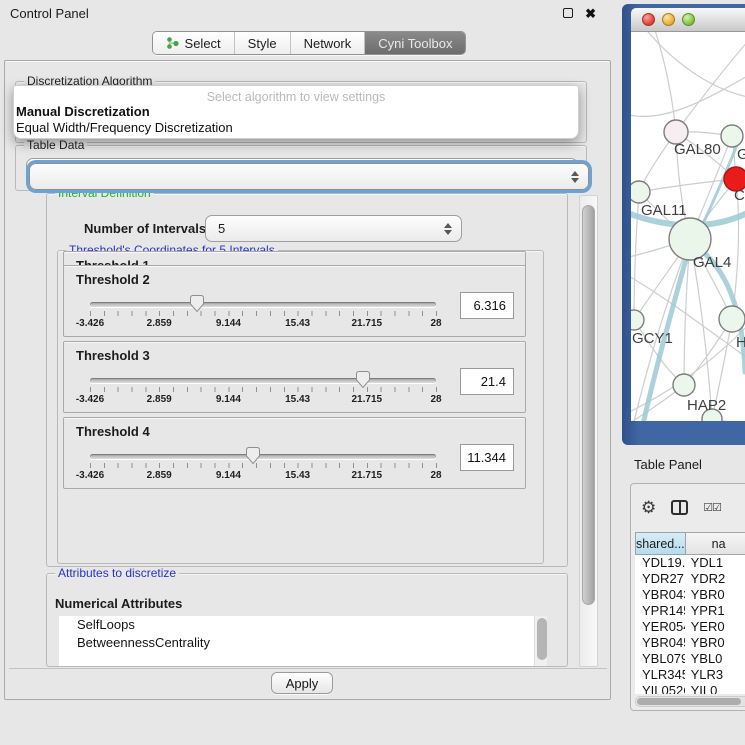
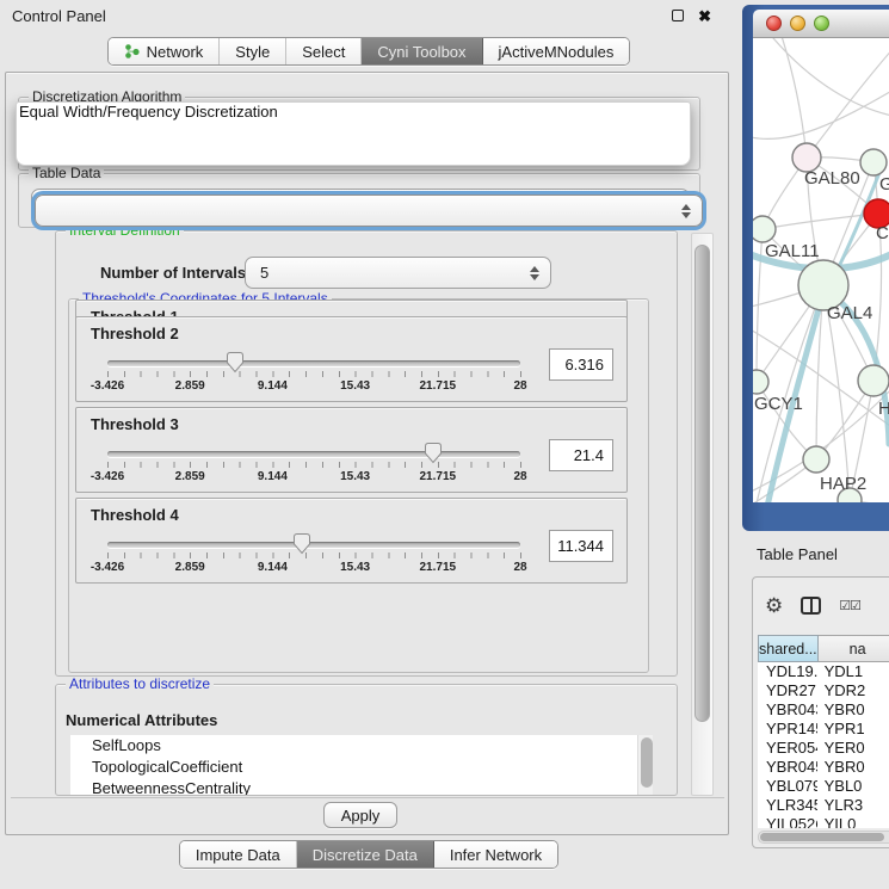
  Control Panel
  ✖
- Select
+ Network
  Style
- Network
+ Select
  Cyni Toolbox
+ jActiveMNodules
  Discretization Algorithm
- Select algorithm to view settings
- Manual Discretization
  Equal Width/Frequency Discretization
  Table Data
  Interval Definition
  Number of Intervals
  5
  Threshold's Coordinates for 5 Intervals
  Threshold 2
  -3.426
  2.859
  9.144
  15.43
  21.715
  28
  6.316
  Threshold 3
  -3.426
  2.859
  9.144
  15.43
  21.715
  28
  21.4
  Threshold 4
  -3.426
  2.859
  9.144
  15.43
  21.715
  28
  11.344
  Attributes to discretize
  Numerical Attributes
  SelfLoops
+ TopologicalCoefficient
  BetweennessCentrality
  Apply
+ Impute Data
+ Discretize Data
+ Infer Network
  GAL80
  G
  C
  GAL11
  GAL4
  GCY1
  H
  HAP2
  Table Panel
  ⚙
  ☑☑
  shared...
  na
  YDL19.
  YDL1
  YDR2
  YBR04
  YBR0
  YPR14
  YPR1
  YER05
  YER0
  YBR04
  YBR0
  YBL07
  YBL0
  YLR34
  YLR3
  YIL052
  YIL0
